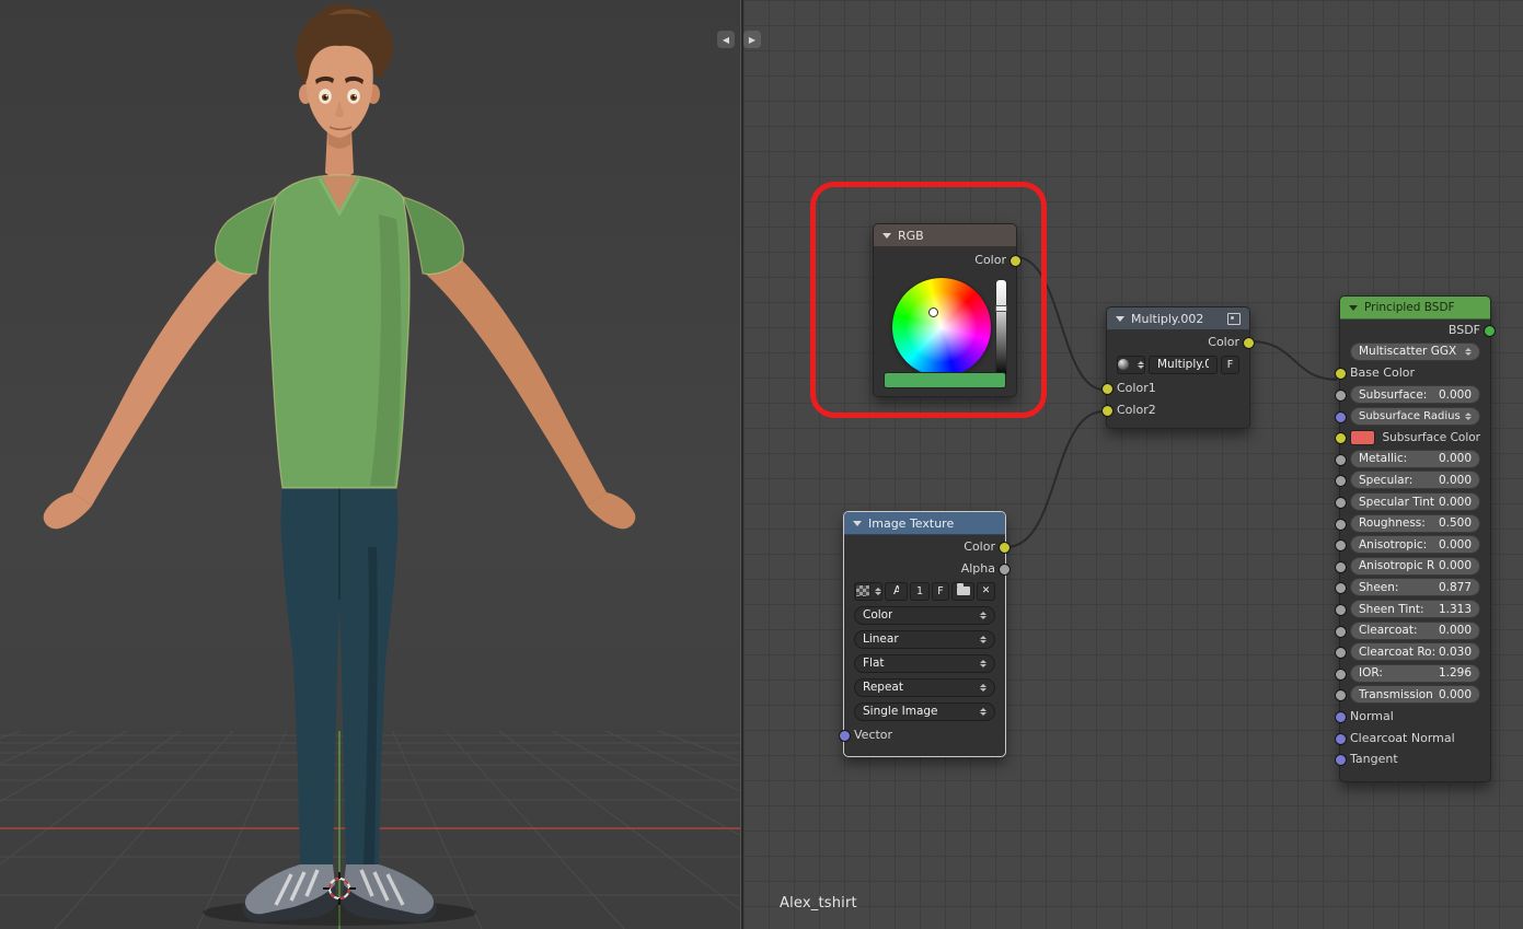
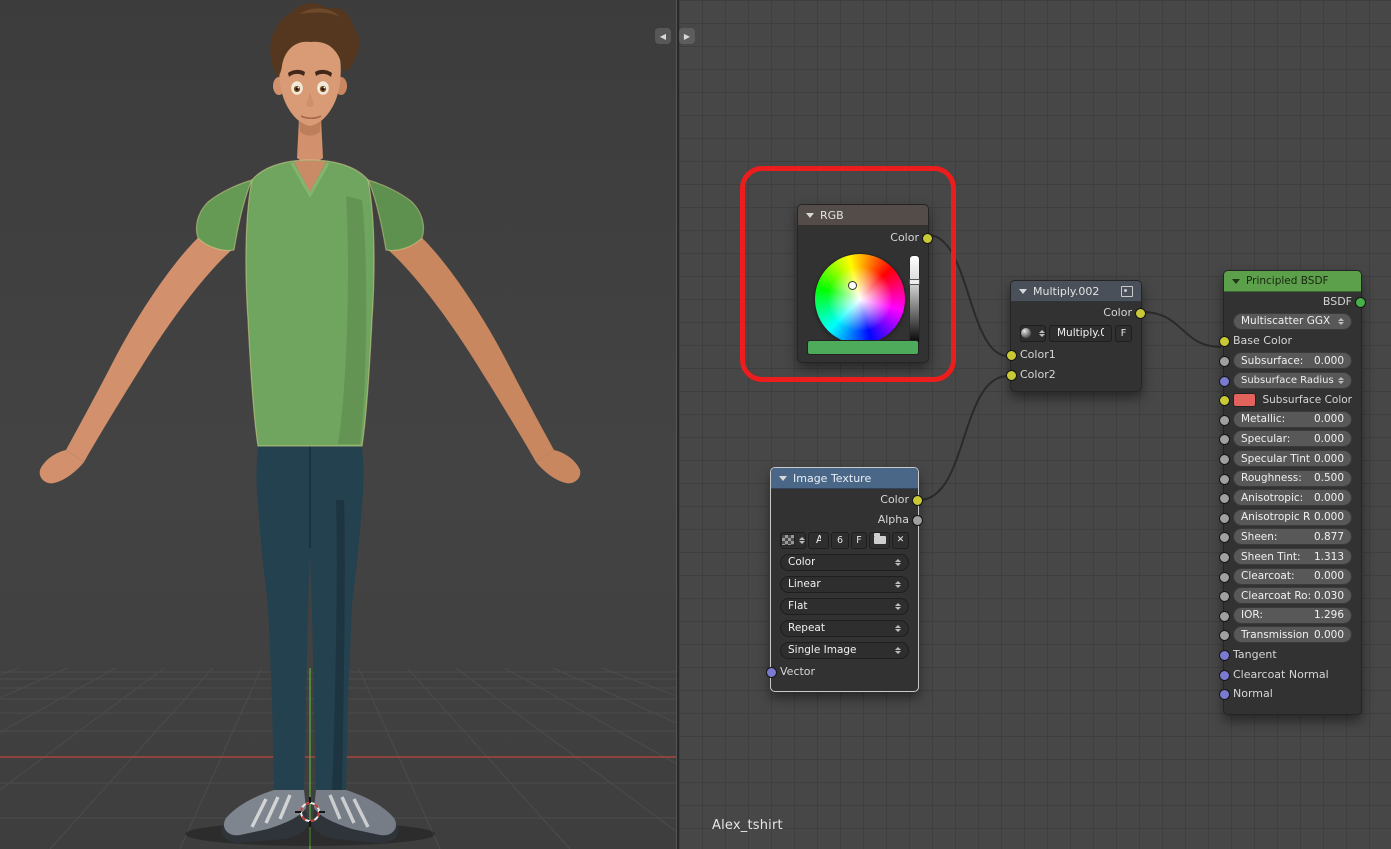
  ◀
  ▶
  RGB
  Color
  Multiply.002
  Color
  Multiply.0
  F
  Color1
  Color2
  Image Texture
  Color
  Alpha
- 1
+ 6
  F
  ✕
  Color
  Linear
  Flat
  Repeat
  Single Image
  Vector
  Principled BSDF
  BSDF
  Multiscatter GGX
  Base Color
  Subsurface:
  0.000
  Subsurface Radius
  Subsurface Color
  Metallic:
  0.000
  Specular:
  0.000
  Specular Tint
  0.000
  Roughness:
  0.500
  Anisotropic:
  0.000
  Anisotropic R
  0.000
  Sheen:
  0.877
  Sheen Tint:
  1.313
  Clearcoat:
  0.000
  Clearcoat Ro:
  0.030
  IOR:
  1.296
  Transmission
  0.000
- Normal
+ Tangent
  Clearcoat Normal
- Tangent
+ Normal
  Alex_tshirt
